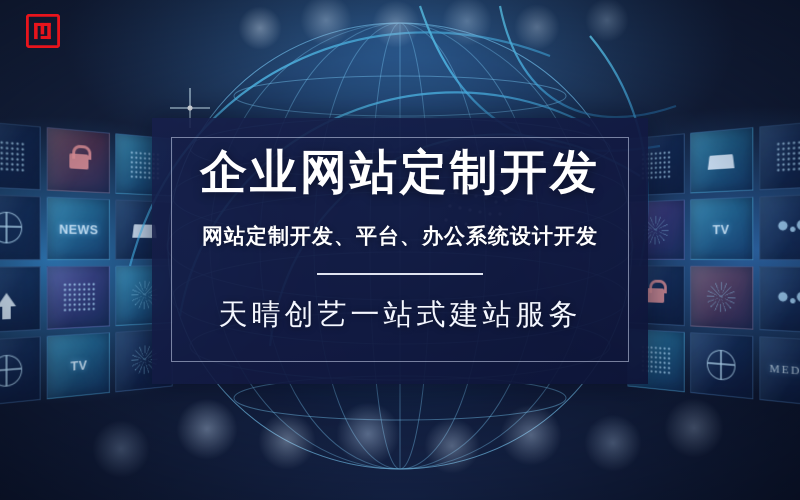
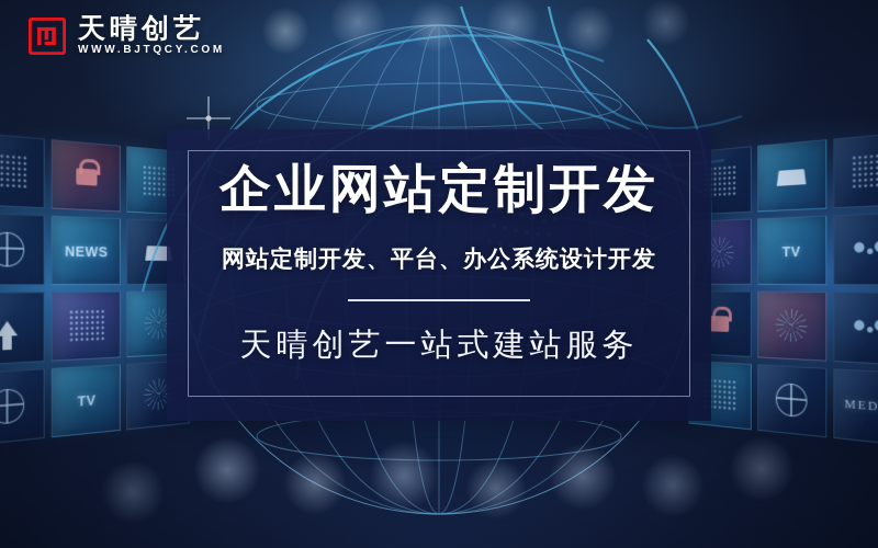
+ 天晴创艺
+ WWW.BJTQCY.COM
